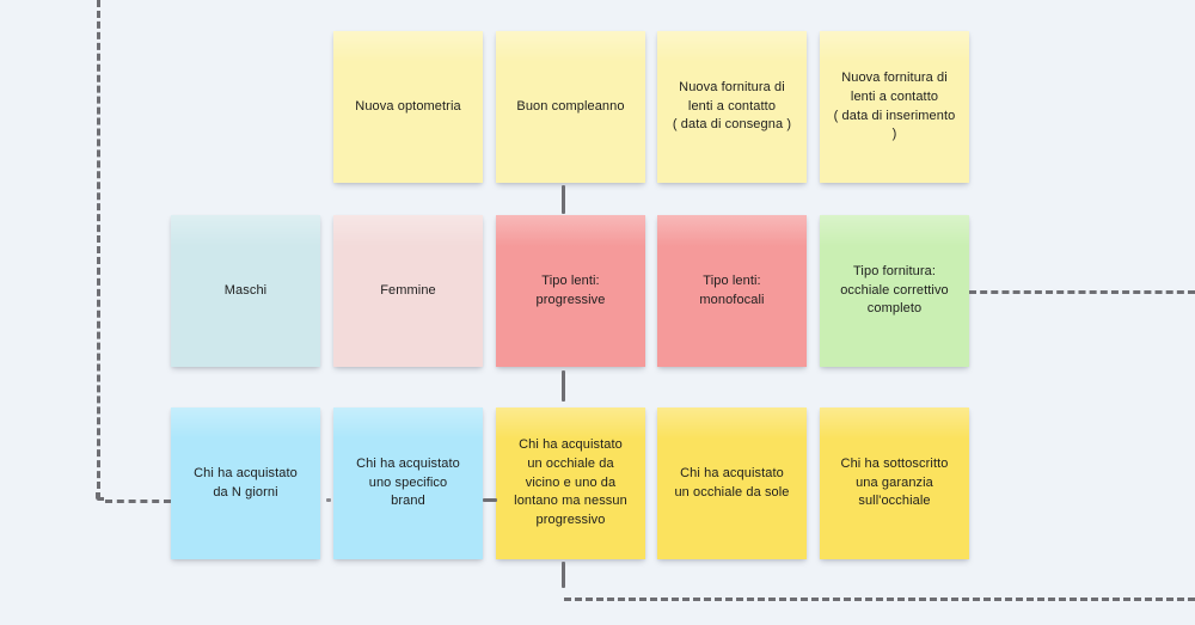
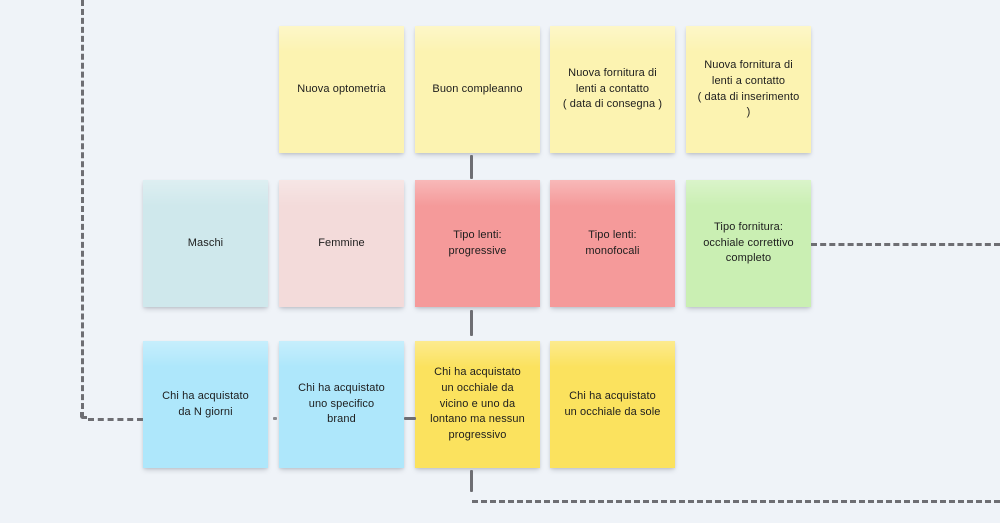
  Nuova optometria
  Buon compleanno
  Nuova fornitura di
  lenti a contatto
  ( data di consegna )
  Nuova fornitura di
  lenti a contatto
  ( data di inserimento )
  Maschi
  Femmine
  Tipo lenti:
  progressive
  Tipo lenti:
  monofocali
  Tipo fornitura:
  occhiale correttivo
  completo
  Chi ha acquistato
  da N giorni
  Chi ha acquistato
  uno specifico
  brand
  Chi ha acquistato
  un occhiale da
  vicino e uno da
  lontano ma nessun
  progressivo
  Chi ha acquistato
  un occhiale da sole
- Chi ha sottoscritto
- una garanzia
- sull'occhiale
